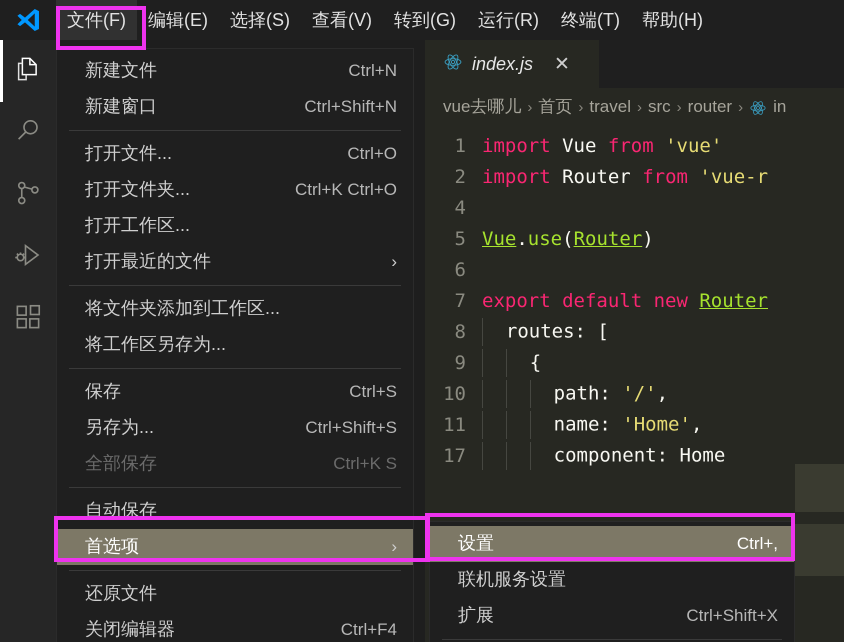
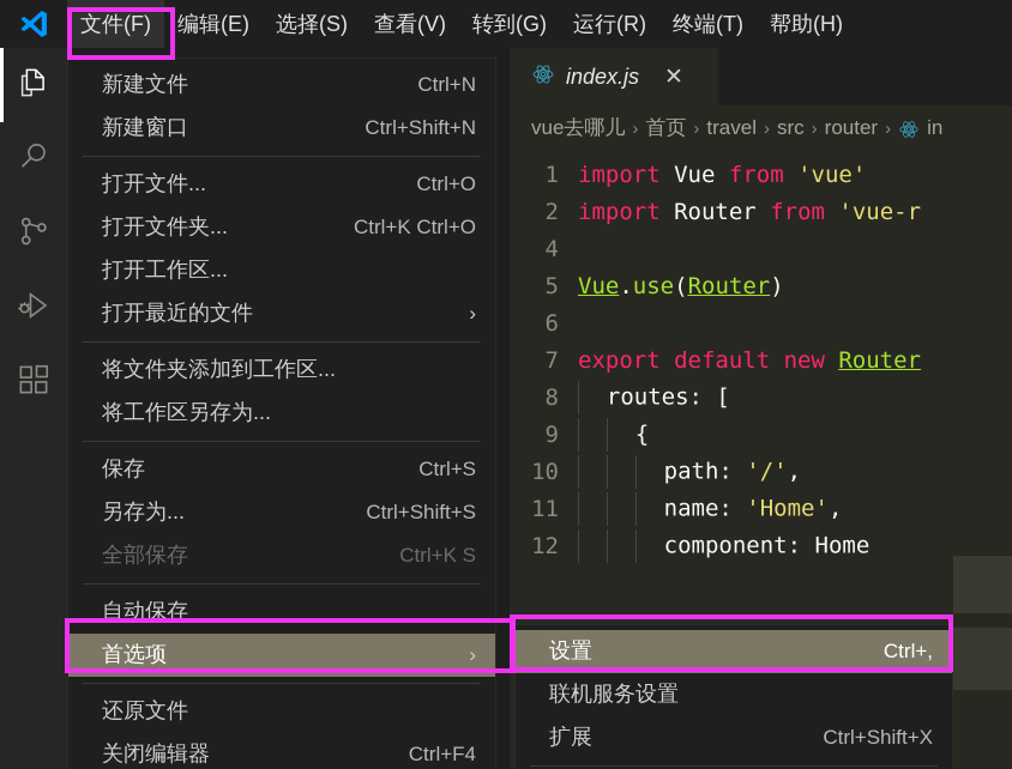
  文件(F)
  编辑(E)
  选择(S)
  查看(V)
  转到(G)
  运行(R)
  终端(T)
  帮助(H)
  index.js
  ✕
  vue去哪儿
  ›
  首页
  ›
  travel
  ›
  src
  ›
  router
  ›
  in
  1
  import Vue from 'vue'
  2
  import Router from 'vue-r
  4
  5
  Vue.use(Router)
  6
  7
  export default new Router
  8
  routes: [
  9
  {
  10
  path: '/',
  11
  name: 'Home',
- 17
+ 12
  component: Home
  新建文件
  Ctrl+N
  新建窗口
  Ctrl+Shift+N
  打开文件...
  Ctrl+O
  打开文件夹...
  Ctrl+K Ctrl+O
  打开工作区...
  打开最近的文件
  ›
  将文件夹添加到工作区...
  将工作区另存为...
  保存
  Ctrl+S
  另存为...
  Ctrl+Shift+S
  全部保存
  Ctrl+K S
  自动保存
  首选项
  ›
  还原文件
  关闭编辑器
  Ctrl+F4
  设置
  Ctrl+,
  联机服务设置
  扩展
  Ctrl+Shift+X
